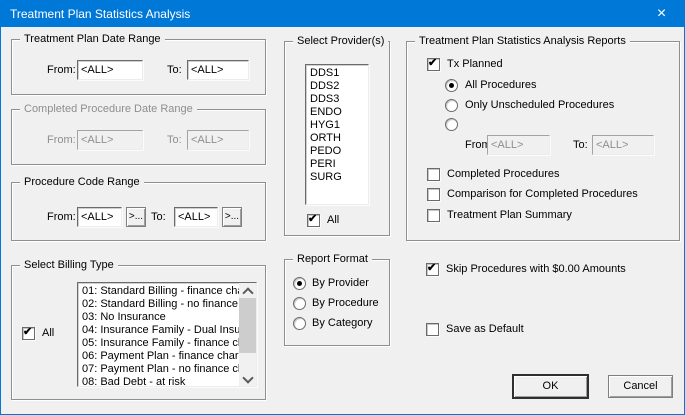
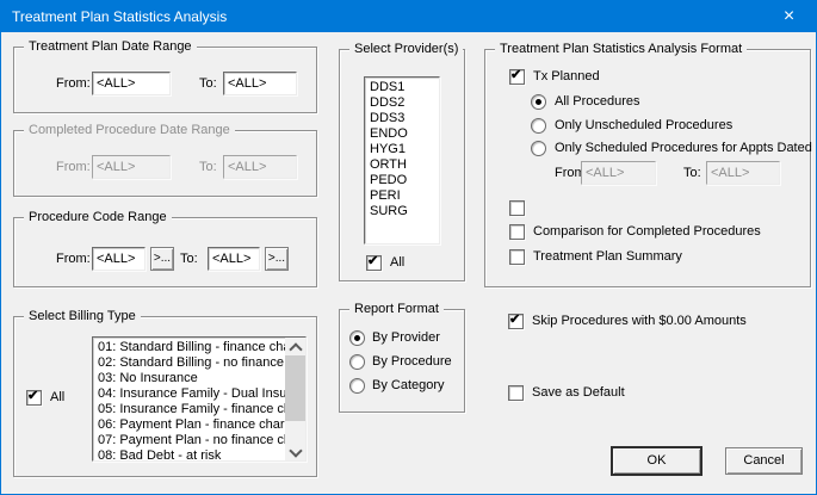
  Treatment Plan Statistics Analysis
  ×
  Treatment Plan Date Range
  From:
  <ALL>
  To:
  <ALL>
  Completed Procedure Date Range
  From:
  <ALL>
  To:
  <ALL>
  Procedure Code Range
  From:
  <ALL>
  >...
  To:
  <ALL>
  >...
  Select Billing Type
  ✔
  All
  01: Standard Billing - finance ch
  02: Standard Billing - no finance
  03: No Insurance
  04: Insurance Family - Dual Insu
  05: Insurance Family - finance c
  06: Payment Plan - finance char
  07: Payment Plan - no finance c
  08: Bad Debt - at risk
  Select Provider(s)
  DDS1
  DDS2
  DDS3
  ENDO
  HYG1
  ORTH
  PEDO
  PERI
  SURG
  ✔
  All
  Report Format
  By Provider
  By Procedure
  By Category
- Treatment Plan Statistics Analysis Reports
+ Treatment Plan Statistics Analysis Format
  ✔
  Tx Planned
  All Procedures
  Only Unscheduled Procedures
+ Only Scheduled Procedures for Appts Dated
  <ALL>
  To:
  <ALL>
- Completed Procedures
  Comparison for Completed Procedures
  Treatment Plan Summary
  ✔
  Skip Procedures with $0.00 Amounts
  Save as Default
  OK
  Cancel
